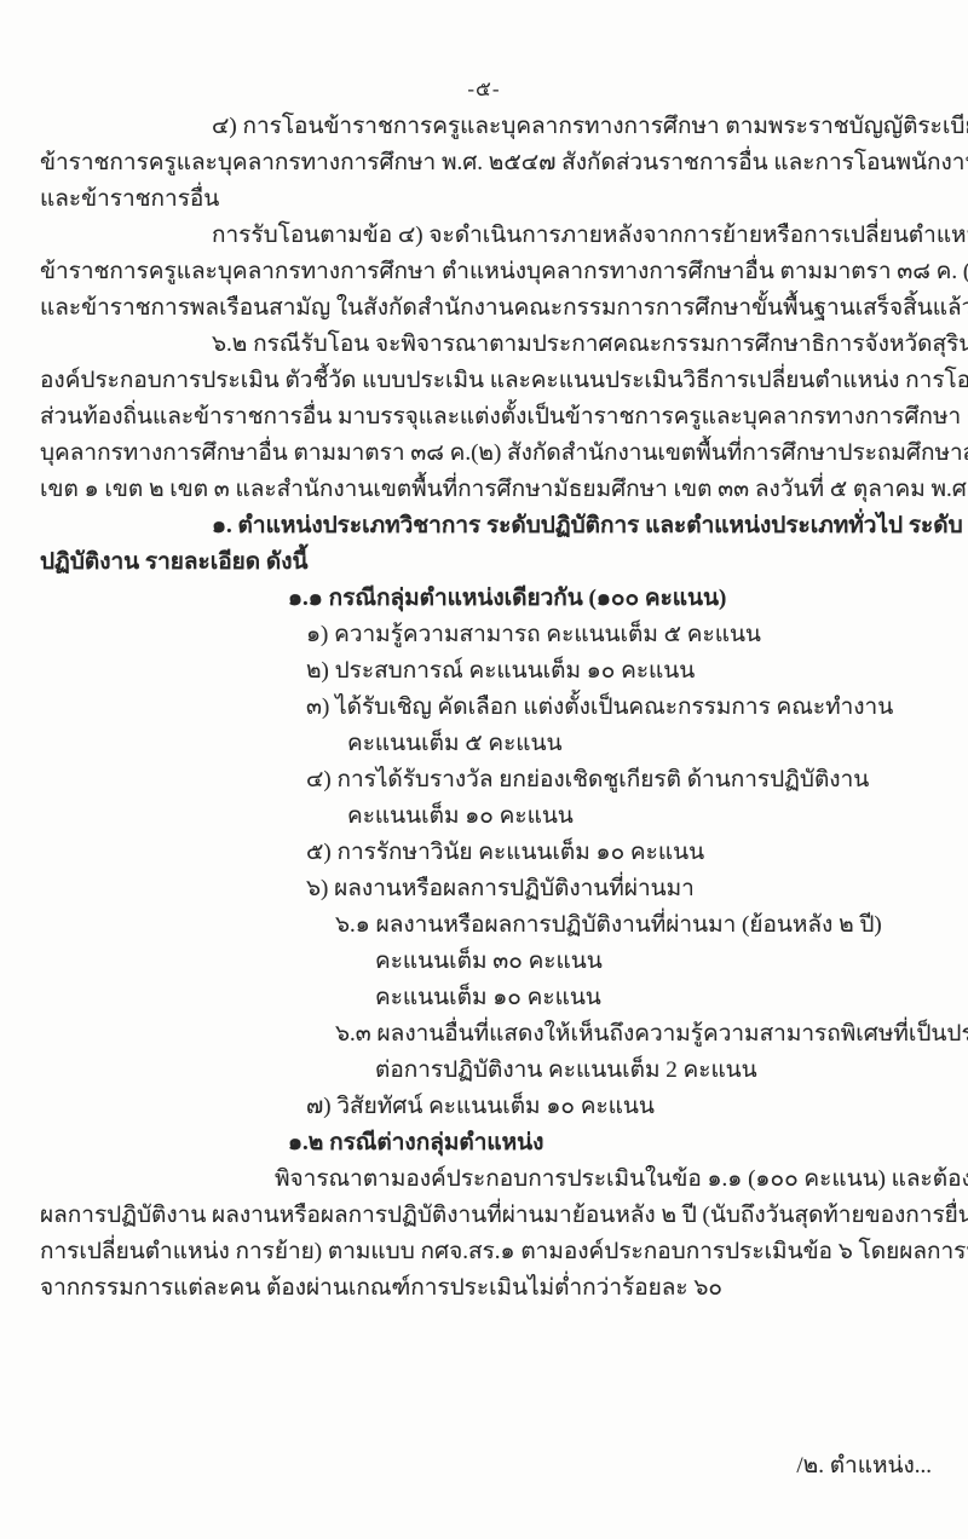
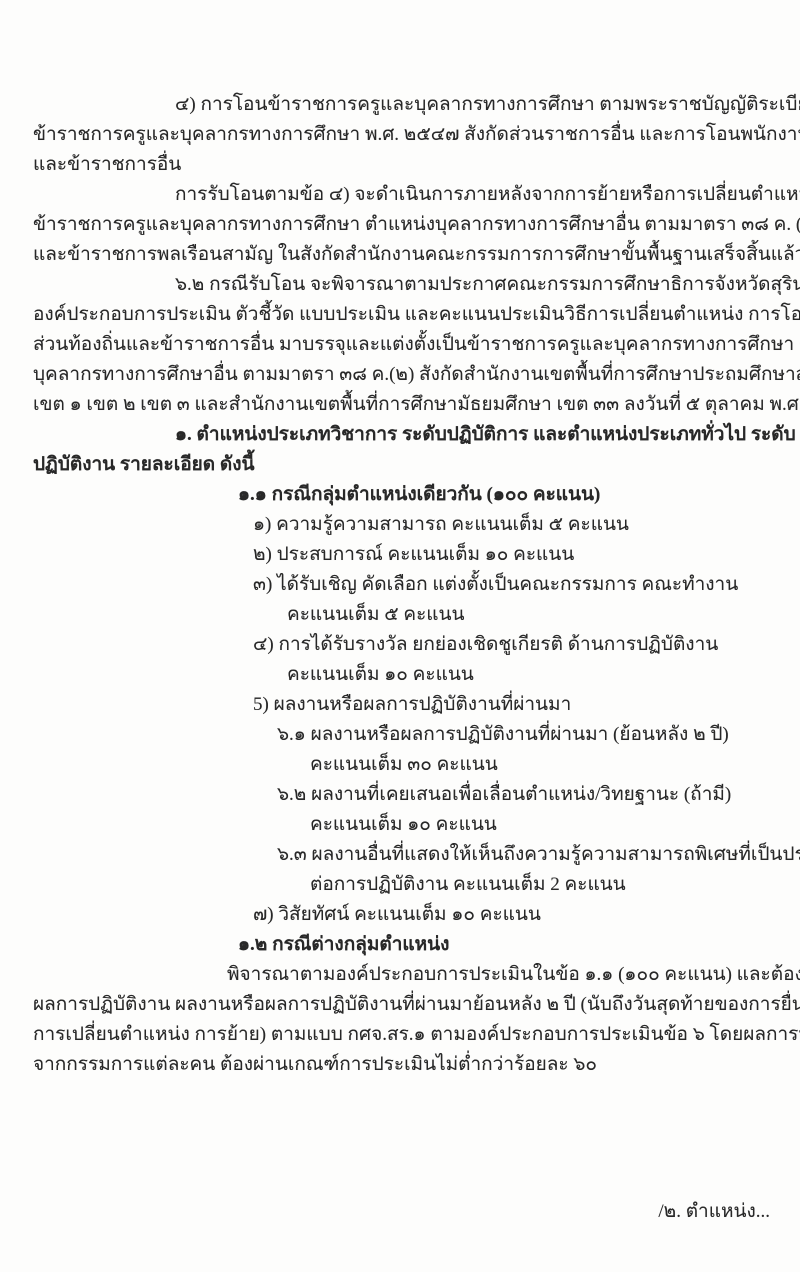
- -๕-
  ๔) การโอนข้าราชการครูและบุคลากรทางการศึกษา ตามพระราชบัญญัติระเบี
  ข้าราชการครูและบุคลากรทางการศึกษา พ.ศ. ๒๕๔๗ สังกัดส่วนราชการอื่น และการโอนพนักงา
  และข้าราชการอื่น
  การรับโอนตามข้อ ๔) จะดำเนินการภายหลังจากการย้ายหรือการเปลี่ยนตำแห
  ข้าราชการครูและบุคลากรทางการศึกษา ตำแหน่งบุคลากรทางการศึกษาอื่น ตามมาตรา ๓๘ ค. (
  และข้าราชการพลเรือนสามัญ ในสังกัดสำนักงานคณะกรรมการการศึกษาขั้นพื้นฐานเสร็จสิ้นแล้
  ๖.๒ กรณีรับโอน จะพิจารณาตามประกาศคณะกรรมการศึกษาธิการจังหวัดสุริน
  องค์ประกอบการประเมิน ตัวชี้วัด แบบประเมิน และคะแนนประเมินวิธีการเปลี่ยนตำแหน่ง การโอ
  ส่วนท้องถิ่นและข้าราชการอื่น มาบรรจุและแต่งตั้งเป็นข้าราชการครูและบุคลากรทางการศึกษา
  บุคลากรทางการศึกษาอื่น ตามมาตรา ๓๘ ค.(๒) สังกัดสำนักงานเขตพื้นที่การศึกษาประถมศึกษา
  เขต ๑ เขต ๒ เขต ๓ และสำนักงานเขตพื้นที่การศึกษามัธยมศึกษา เขต ๓๓ ลงวันที่ ๕ ตุลาคม พ.ศ
  ๑. ตำแหน่งประเภทวิชาการ ระดับปฏิบัติการ และตำแหน่งประเภททั่วไป ระดับ
  ปฏิบัติงาน รายละเอียด ดังนี้
  ๑.๑ กรณีกลุ่มตำแหน่งเดียวกัน (๑๐๐ คะแนน)
  ๑) ความรู้ความสามารถ คะแนนเต็ม ๕ คะแนน
  ๒) ประสบการณ์ คะแนนเต็ม ๑๐ คะแนน
  ๓) ได้รับเชิญ คัดเลือก แต่งตั้งเป็นคณะกรรมการ คณะทำงาน
  คะแนนเต็ม ๕ คะแนน
  ๔) การได้รับรางวัล ยกย่องเชิดชูเกียรติ ด้านการปฏิบัติงาน
  คะแนนเต็ม ๑๐ คะแนน
- ๕) การรักษาวินัย คะแนนเต็ม ๑๐ คะแนน
- ๖) ผลงานหรือผลการปฏิบัติงานที่ผ่านมา
+ 5) ผลงานหรือผลการปฏิบัติงานที่ผ่านมา
  ๖.๑ ผลงานหรือผลการปฏิบัติงานที่ผ่านมา (ย้อนหลัง ๒ ปี)
  คะแนนเต็ม ๓๐ คะแนน
+ ๖.๒ ผลงานที่เคยเสนอเพื่อเลื่อนตำแหน่ง/วิทยฐานะ (ถ้ามี)
  คะแนนเต็ม ๑๐ คะแนน
  ๖.๓ ผลงานอื่นที่แสดงให้เห็นถึงความรู้ความสามารถพิเศษที่เป็นป
  ต่อการปฏิบัติงาน คะแนนเต็ม 2 คะแนน
  ๗) วิสัยทัศน์ คะแนนเต็ม ๑๐ คะแนน
  ๑.๒ กรณีต่างกลุ่มตำแหน่ง
  พิจารณาตามองค์ประกอบการประเมินในข้อ ๑.๑ (๑๐๐ คะแนน) และต้อง
  ผลการปฏิบัติงาน ผลงานหรือผลการปฏิบัติงานที่ผ่านมาย้อนหลัง ๒ ปี (นับถึงวันสุดท้ายของการยื่น
  การเปลี่ยนตำแหน่ง การย้าย) ตามแบบ กศจ.สร.๑ ตามองค์ประกอบการประเมินข้อ ๖ โดยผลการ
  จากกรรมการแต่ละคน ต้องผ่านเกณฑ์การประเมินไม่ต่ำกว่าร้อยละ ๖๐
  /๒. ตำแหน่ง...
